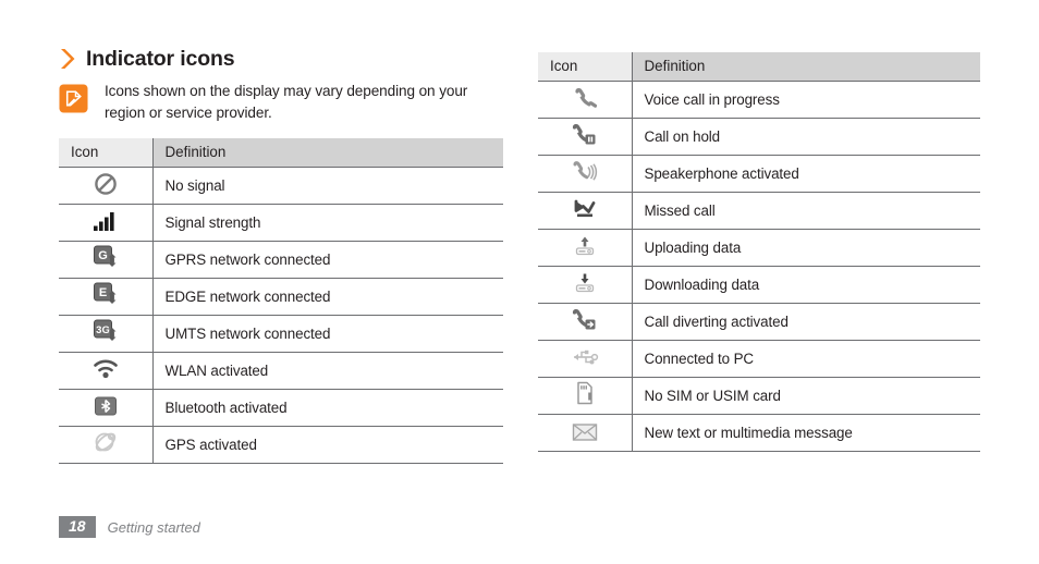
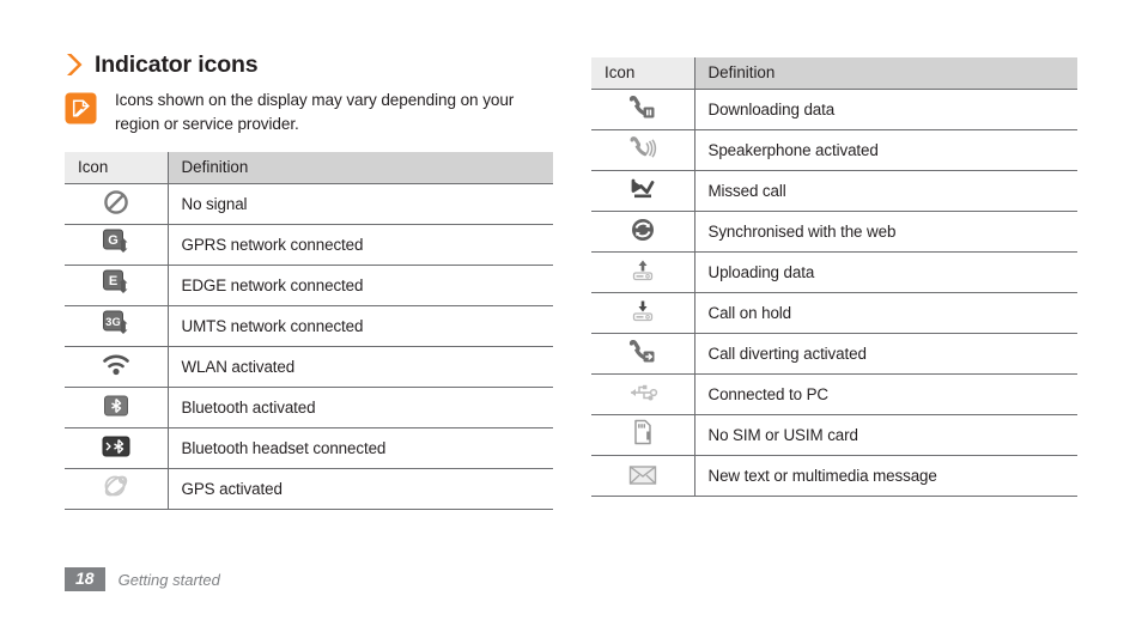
  Indicator icons
  Icons shown on the display may vary depending on your region or service provider.
  Icon	Definition
  	No signal
- 	Signal strength
  G	GPRS network connected
  E	EDGE network connected
  3G	UMTS network connected
  	WLAN activated
  	Bluetooth activated
+ 	Bluetooth headset connected
  	GPS activated
  Icon	Definition
- 	Voice call in progress
- 	Call on hold
+ 	Downloading data
  	Speakerphone activated
  	Missed call
+ 	Synchronised with the web
  	Uploading data
- 	Downloading data
+ 	Call on hold
  	Call diverting activated
  	Connected to PC
  	No SIM or USIM card
  	New text or multimedia message
  18
  Getting started
